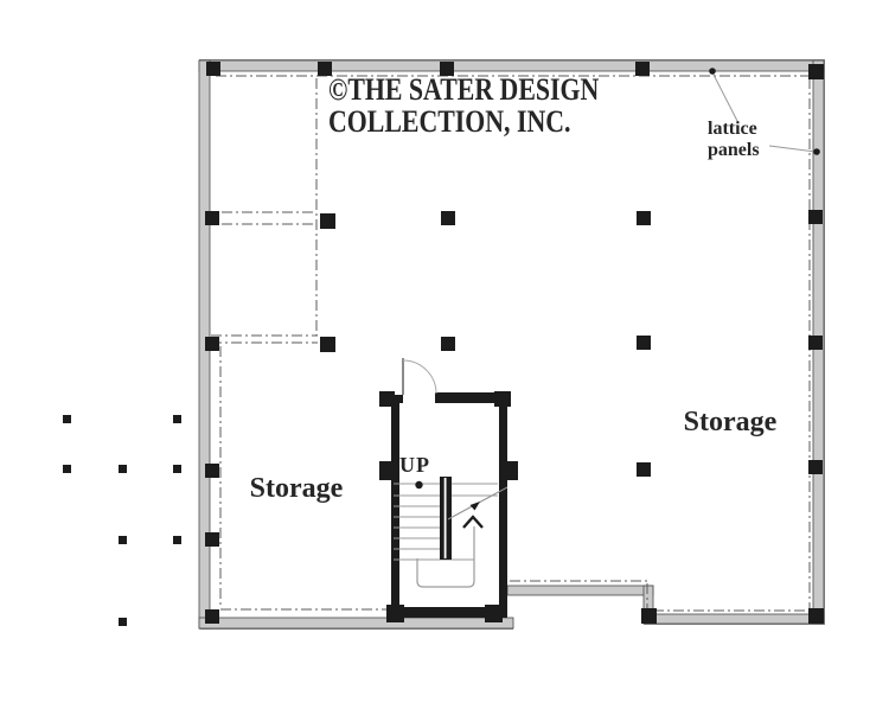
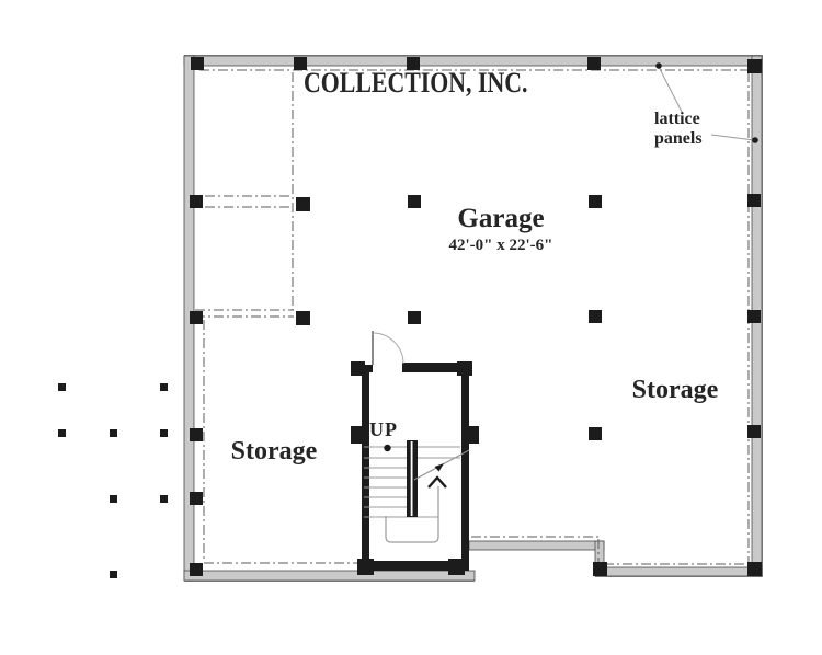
- ©THE SATER DESIGN
  COLLECTION, INC.
  lattice
  panels
+ Garage
+ 42'-0" x 22'-6"
  Storage
  Storage
  UP
